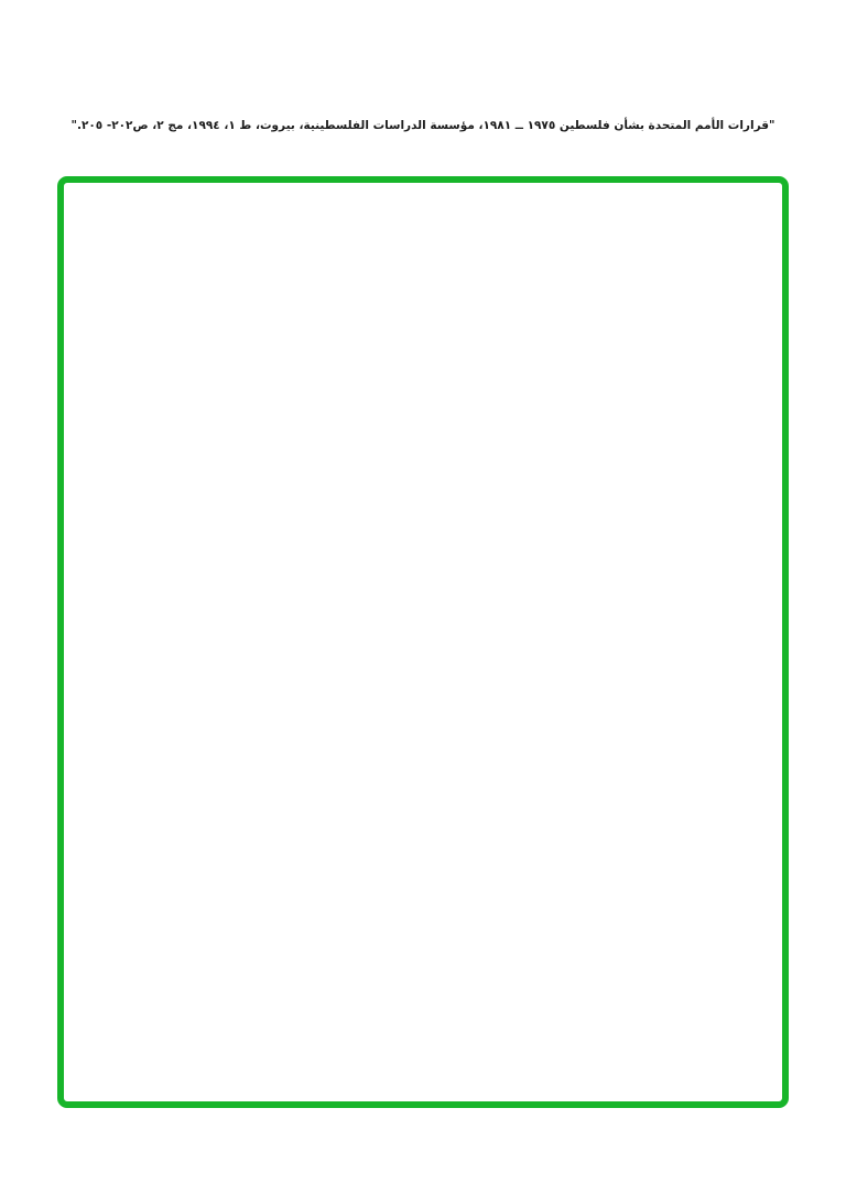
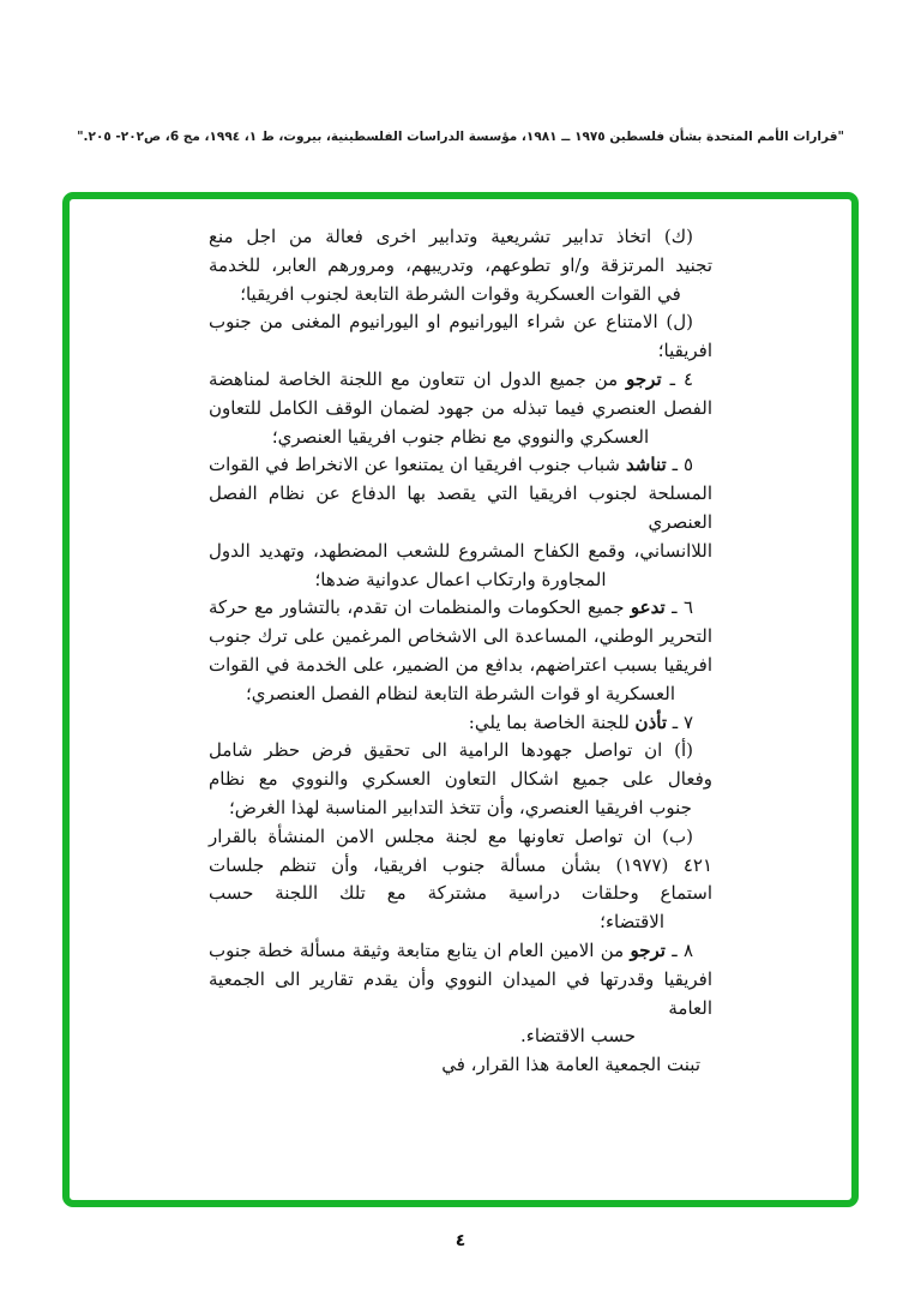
- "قرارات الأمم المتحدة بشأن فلسطين ١٩٧٥ ــ ١٩٨١، مؤسسة الدراسات الفلسطينية، بيروت، ط ١، ١٩٩٤، مج ٢، ص٢٠٢- ٢٠٥."
+ "قرارات الأمم المتحدة بشأن فلسطين ١٩٧٥ ــ ١٩٨١، مؤسسة الدراسات الفلسطينية، بيروت، ط ١، ١٩٩٤، مج 6، ص٢٠٢- ٢٠٥."
+ (ك) اتخاذ تدابير تشريعية وتدابير اخرى فعالة من اجل منع
+ تجنيد المرتزقة و/او تطوعهم، وتدريبهم، ومرورهم العابر، للخدمة
+ في القوات العسكرية وقوات الشرطة التابعة لجنوب افريقيا؛
+ (ل) الامتناع عن شراء اليورانيوم او اليورانيوم المغنى من جنوب
+ افريقيا؛
+ ٤ ـ ترجو من جميع الدول ان تتعاون مع اللجنة الخاصة لمناهضة
+ الفصل العنصري فيما تبذله من جهود لضمان الوقف الكامل للتعاون
+ العسكري والنووي مع نظام جنوب افريقيا العنصري؛
+ ٥ ـ تناشد شباب جنوب افريقيا ان يمتنعوا عن الانخراط في القوات
+ المسلحة لجنوب افريقيا التي يقصد بها الدفاع عن نظام الفصل العنصري
+ اللاانساني، وقمع الكفاح المشروع للشعب المضطهد، وتهديد الدول
+ المجاورة وارتكاب اعمال عدوانية ضدها؛
+ ٦ ـ تدعو جميع الحكومات والمنظمات ان تقدم، بالتشاور مع حركة
+ التحرير الوطني، المساعدة الى الاشخاص المرغمين على ترك جنوب
+ افريقيا بسبب اعتراضهم، بدافع من الضمير، على الخدمة في القوات
+ العسكرية او قوات الشرطة التابعة لنظام الفصل العنصري؛
+ ٧ ـ تأذن للجنة الخاصة بما يلي:
+ (أ) ان تواصل جهودها الرامية الى تحقيق فرض حظر شامل
+ وفعال على جميع اشكال التعاون العسكري والنووي مع نظام
+ جنوب افريقيا العنصري، وأن تتخذ التدابير المناسبة لهذا الغرض؛
+ (ب) ان تواصل تعاونها مع لجنة مجلس الامن المنشأة بالقرار
+ ٤٢١ (١٩٧٧) بشأن مسألة جنوب افريقيا، وأن تنظم جلسات
+ استماع وحلقات دراسية مشتركة مع تلك اللجنة حسب
+ الاقتضاء؛
+ ٨ ـ ترجو من الامين العام ان يتابع متابعة وثيقة مسألة خطة جنوب
+ افريقيا وقدرتها في الميدان النووي وأن يقدم تقارير الى الجمعية العامة
+ حسب الاقتضاء.
+ تبنت الجمعية العامة هذا القرار، في
+ ٤
